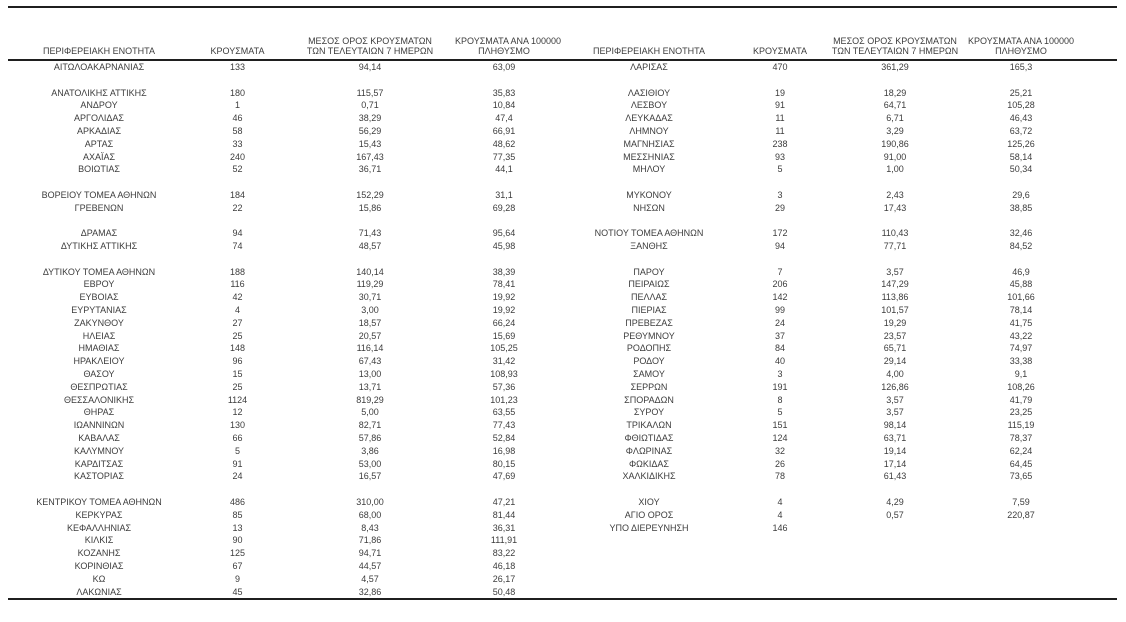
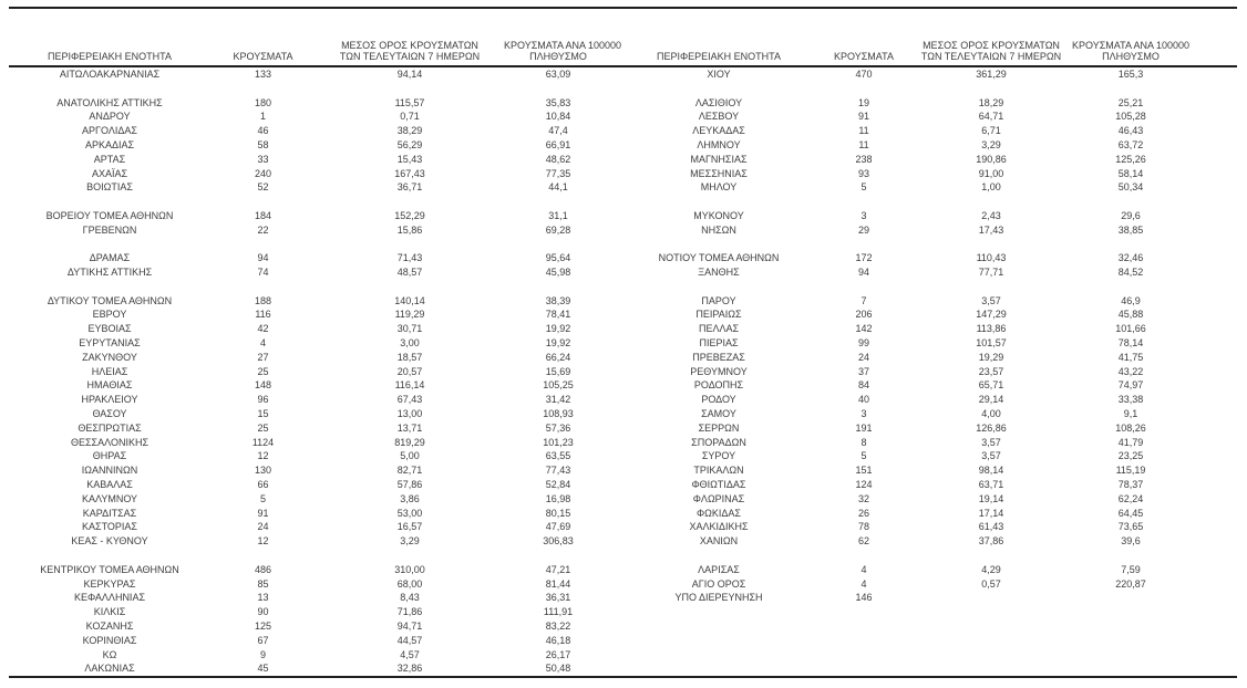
  ΠΕΡΙΦΕΡΕΙΑΚΗ ΕΝΟΤΗΤΑ	ΚΡΟΥΣΜΑΤΑ	ΜΕΣΟΣ ΟΡΟΣ ΚΡΟΥΣΜΑΤΩΝ ΤΩΝ ΤΕΛΕΥΤΑΙΩΝ 7 ΗΜΕΡΩΝ	ΚΡΟΥΣΜΑΤΑ ΑΝΑ 100000 ΠΛΗΘΥΣΜΟ	ΠΕΡΙΦΕΡΕΙΑΚΗ ΕΝΟΤΗΤΑ	ΚΡΟΥΣΜΑΤΑ	ΜΕΣΟΣ ΟΡΟΣ ΚΡΟΥΣΜΑΤΩΝ ΤΩΝ ΤΕΛΕΥΤΑΙΩΝ 7 ΗΜΕΡΩΝ	ΚΡΟΥΣΜΑΤΑ ΑΝΑ 100000 ΠΛΗΘΥΣΜΟ
- ΑΙΤΩΛΟΑΚΑΡΝΑΝΙΑΣ	133	94,14	63,09	ΛΑΡΙΣΑΣ	470	361,29	165,3
+ ΑΙΤΩΛΟΑΚΑΡΝΑΝΙΑΣ	133	94,14	63,09	ΧΙΟΥ	470	361,29	165,3
  ΑΝΑΤΟΛΙΚΗΣ ΑΤΤΙΚΗΣ	180	115,57	35,83	ΛΑΣΙΘΙΟΥ	19	18,29	25,21
  ΑΝΔΡΟΥ	1	0,71	10,84	ΛΕΣΒΟΥ	91	64,71	105,28
  ΑΡΓΟΛΙΔΑΣ	46	38,29	47,4	ΛΕΥΚΑΔΑΣ	11	6,71	46,43
  ΑΡΚΑΔΙΑΣ	58	56,29	66,91	ΛΗΜΝΟΥ	11	3,29	63,72
  ΑΡΤΑΣ	33	15,43	48,62	ΜΑΓΝΗΣΙΑΣ	238	190,86	125,26
  ΑΧΑΪΑΣ	240	167,43	77,35	ΜΕΣΣΗΝΙΑΣ	93	91,00	58,14
  ΒΟΙΩΤΙΑΣ	52	36,71	44,1	ΜΗΛΟΥ	5	1,00	50,34
  ΒΟΡΕΙΟΥ ΤΟΜΕΑ ΑΘΗΝΩΝ	184	152,29	31,1	ΜΥΚΟΝΟΥ	3	2,43	29,6
  ΓΡΕΒΕΝΩΝ	22	15,86	69,28	ΝΗΣΩΝ	29	17,43	38,85
  ΔΡΑΜΑΣ	94	71,43	95,64	ΝΟΤΙΟΥ ΤΟΜΕΑ ΑΘΗΝΩΝ	172	110,43	32,46
  ΔΥΤΙΚΗΣ ΑΤΤΙΚΗΣ	74	48,57	45,98	ΞΑΝΘΗΣ	94	77,71	84,52
  ΔΥΤΙΚΟΥ ΤΟΜΕΑ ΑΘΗΝΩΝ	188	140,14	38,39	ΠΑΡΟΥ	7	3,57	46,9
  ΕΒΡΟΥ	116	119,29	78,41	ΠΕΙΡΑΙΩΣ	206	147,29	45,88
  ΕΥΒΟΙΑΣ	42	30,71	19,92	ΠΕΛΛΑΣ	142	113,86	101,66
  ΕΥΡΥΤΑΝΙΑΣ	4	3,00	19,92	ΠΙΕΡΙΑΣ	99	101,57	78,14
  ΖΑΚΥΝΘΟΥ	27	18,57	66,24	ΠΡΕΒΕΖΑΣ	24	19,29	41,75
  ΗΛΕΙΑΣ	25	20,57	15,69	ΡΕΘΥΜΝΟΥ	37	23,57	43,22
  ΗΜΑΘΙΑΣ	148	116,14	105,25	ΡΟΔΟΠΗΣ	84	65,71	74,97
  ΗΡΑΚΛΕΙΟΥ	96	67,43	31,42	ΡΟΔΟΥ	40	29,14	33,38
  ΘΑΣΟΥ	15	13,00	108,93	ΣΑΜΟΥ	3	4,00	9,1
  ΘΕΣΠΡΩΤΙΑΣ	25	13,71	57,36	ΣΕΡΡΩΝ	191	126,86	108,26
  ΘΕΣΣΑΛΟΝΙΚΗΣ	1124	819,29	101,23	ΣΠΟΡΑΔΩΝ	8	3,57	41,79
  ΘΗΡΑΣ	12	5,00	63,55	ΣΥΡΟΥ	5	3,57	23,25
  ΙΩΑΝΝΙΝΩΝ	130	82,71	77,43	ΤΡΙΚΑΛΩΝ	151	98,14	115,19
  ΚΑΒΑΛΑΣ	66	57,86	52,84	ΦΘΙΩΤΙΔΑΣ	124	63,71	78,37
  ΚΑΛΥΜΝΟΥ	5	3,86	16,98	ΦΛΩΡΙΝΑΣ	32	19,14	62,24
  ΚΑΡΔΙΤΣΑΣ	91	53,00	80,15	ΦΩΚΙΔΑΣ	26	17,14	64,45
  ΚΑΣΤΟΡΙΑΣ	24	16,57	47,69	ΧΑΛΚΙΔΙΚΗΣ	78	61,43	73,65
+ ΚΕΑΣ - ΚΥΘΝΟΥ	12	3,29	306,83	ΧΑΝΙΩΝ	62	37,86	39,6
- ΚΕΝΤΡΙΚΟΥ ΤΟΜΕΑ ΑΘΗΝΩΝ	486	310,00	47,21	ΧΙΟΥ	4	4,29	7,59
+ ΚΕΝΤΡΙΚΟΥ ΤΟΜΕΑ ΑΘΗΝΩΝ	486	310,00	47,21	ΛΑΡΙΣΑΣ	4	4,29	7,59
  ΚΕΡΚΥΡΑΣ	85	68,00	81,44	ΑΓΙΟ ΟΡΟΣ	4	0,57	220,87
  ΚΕΦΑΛΛΗΝΙΑΣ	13	8,43	36,31	ΥΠΟ ΔΙΕΡΕΥΝΗΣΗ	146
  ΚΙΛΚΙΣ	90	71,86	111,91
  ΚΟΖΑΝΗΣ	125	94,71	83,22
  ΚΟΡΙΝΘΙΑΣ	67	44,57	46,18
  ΚΩ	9	4,57	26,17
  ΛΑΚΩΝΙΑΣ	45	32,86	50,48
